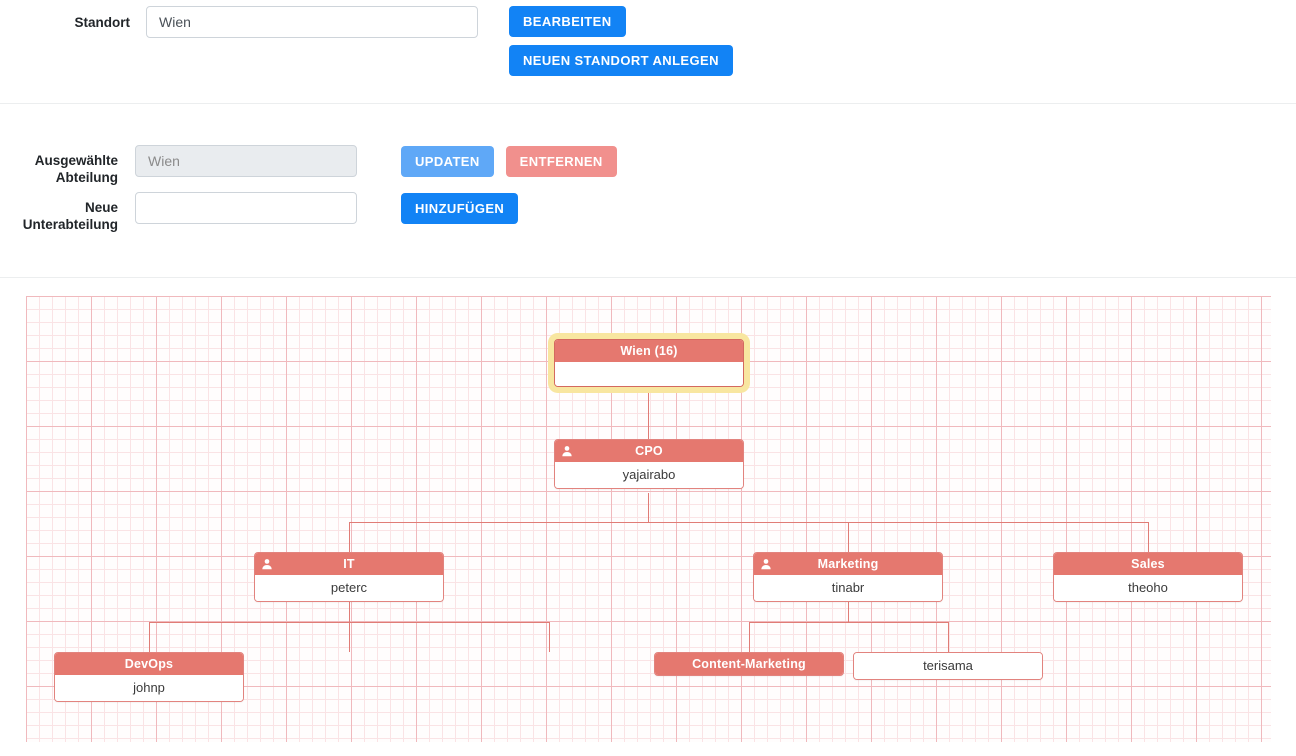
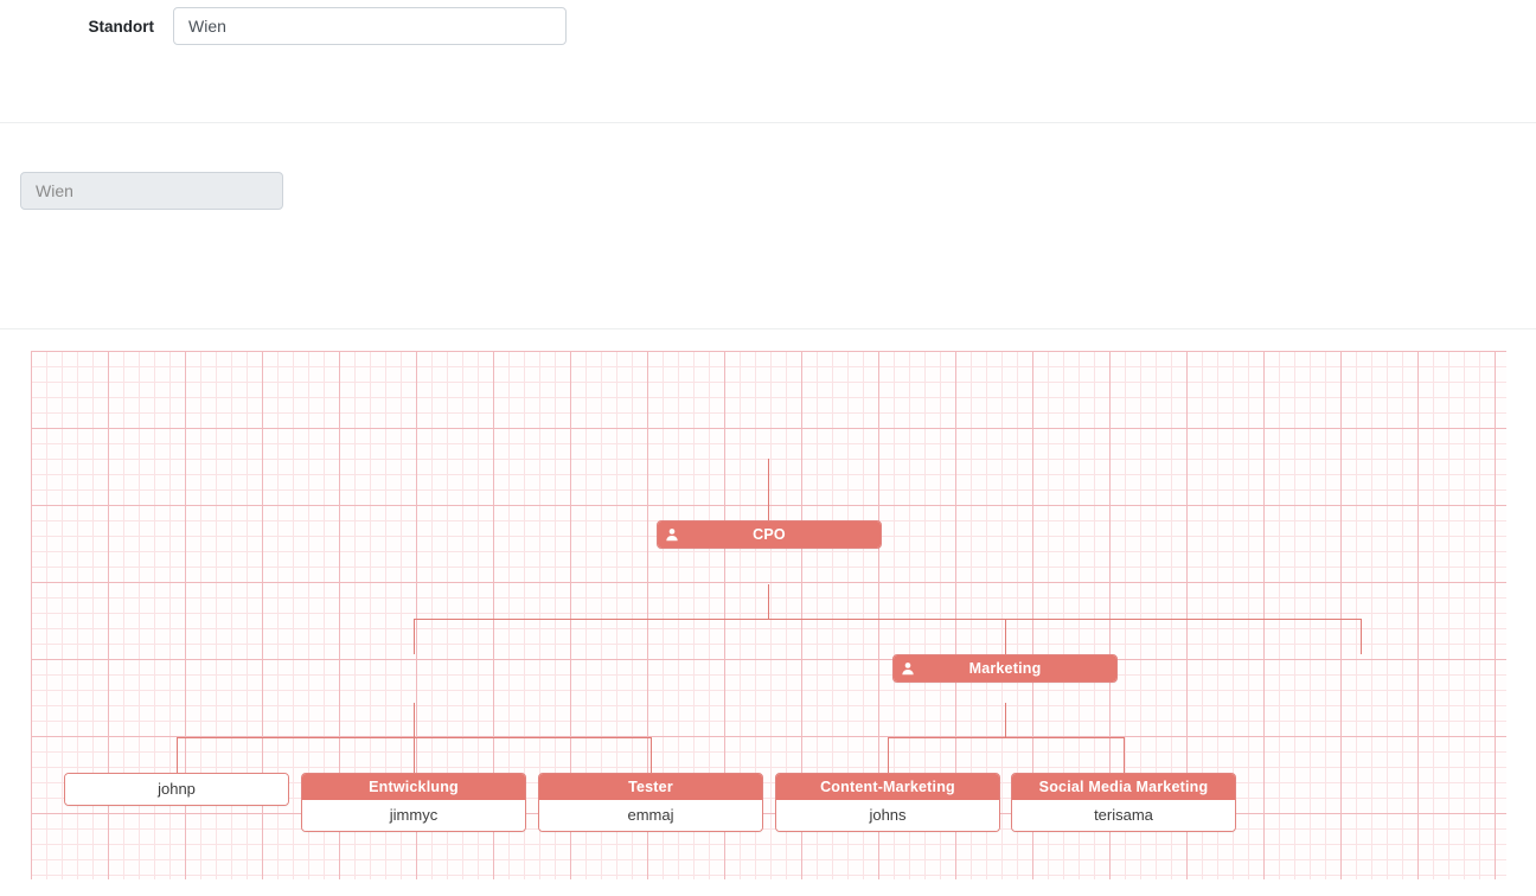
  Standort
  Wien
- BEARBEITEN
- NEUEN STANDORT ANLEGEN
- Ausgewählte
- Abteilung
  Wien
- UPDATEN
- ENTFERNEN
- Neue
- Unterabteilung
- HINZUFÜGEN
- Wien (16)
  CPO
- yajairabo
- IT
- peterc
  Marketing
- tinabr
- Sales
- theoho
- DevOps
  johnp
+ Entwicklung
+ jimmyc
+ Tester
+ emmaj
  Content-Marketing
+ johns
+ Social Media Marketing
  terisama
